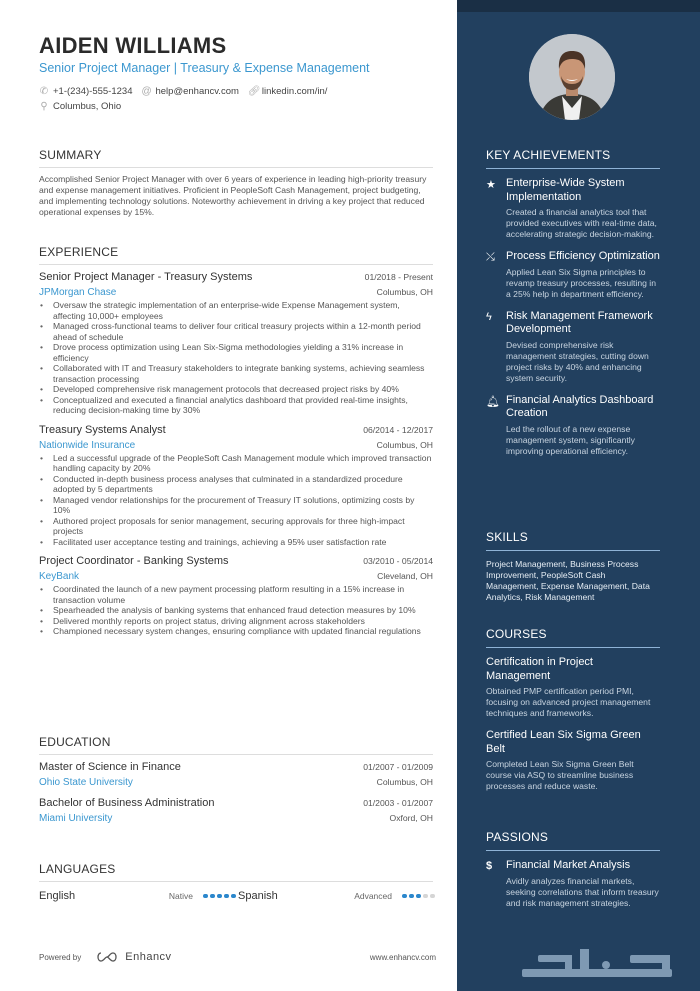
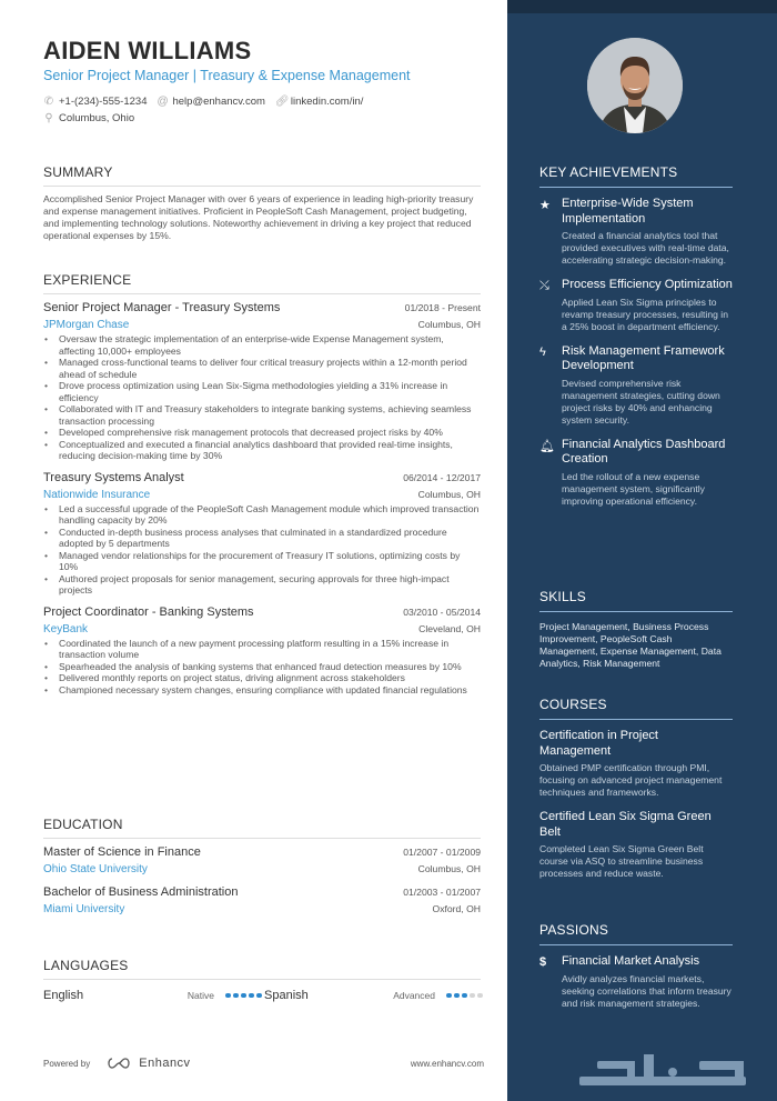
  AIDEN WILLIAMS
  Senior Project Manager | Treasury & Expense Management
  ✆
  +1-(234)-555-1234
  @
  help@enhancv.com
  🔗︎
  linkedin.com/in/
  ⚲
  Columbus, Ohio
  SUMMARY
  Accomplished Senior Project Manager with over 6 years of experience in leading high-priority treasury and expense management initiatives. Proficient in PeopleSoft Cash Management, project budgeting, and implementing technology solutions. Noteworthy achievement in driving a key project that reduced operational expenses by 15%.
  EXPERIENCE
  Senior Project Manager - Treasury Systems
  01/2018 - Present
  JPMorgan Chase
  Columbus, OH
  Oversaw the strategic implementation of an enterprise-wide Expense Management system, affecting 10,000+ employees
  Managed cross-functional teams to deliver four critical treasury projects within a 12-month period ahead of schedule
  Drove process optimization using Lean Six-Sigma methodologies yielding a 31% increase in efficiency
  Collaborated with IT and Treasury stakeholders to integrate banking systems, achieving seamless transaction processing
  Developed comprehensive risk management protocols that decreased project risks by 40%
  Conceptualized and executed a financial analytics dashboard that provided real-time insights, reducing decision-making time by 30%
  Treasury Systems Analyst
  06/2014 - 12/2017
  Nationwide Insurance
  Columbus, OH
  Led a successful upgrade of the PeopleSoft Cash Management module which improved transaction handling capacity by 20%
  Conducted in-depth business process analyses that culminated in a standardized procedure adopted by 5 departments
  Managed vendor relationships for the procurement of Treasury IT solutions, optimizing costs by 10%
  Authored project proposals for senior management, securing approvals for three high-impact projects
- Facilitated user acceptance testing and trainings, achieving a 95% user satisfaction rate
  Project Coordinator - Banking Systems
  03/2010 - 05/2014
  KeyBank
  Cleveland, OH
  Coordinated the launch of a new payment processing platform resulting in a 15% increase in transaction volume
  Spearheaded the analysis of banking systems that enhanced fraud detection measures by 10%
  Delivered monthly reports on project status, driving alignment across stakeholders
  Championed necessary system changes, ensuring compliance with updated financial regulations
  EDUCATION
  Master of Science in Finance
  01/2007 - 01/2009
  Ohio State University
  Columbus, OH
  Bachelor of Business Administration
  01/2003 - 01/2007
  Miami University
  Oxford, OH
  LANGUAGES
  English
  Native
  Spanish
  Advanced
  Powered by
  Enhancv
  www.enhancv.com
  KEY ACHIEVEMENTS
  ★
  Enterprise-Wide System Implementation
  Created a financial analytics tool that provided executives with real-time data, accelerating strategic decision-making.
  ⤯
  Process Efficiency Optimization
- Applied Lean Six Sigma principles to revamp treasury processes, resulting in a 25% help in department efficiency.
+ Applied Lean Six Sigma principles to revamp treasury processes, resulting in a 25% boost in department efficiency.
  ϟ
  Risk Management Framework Development
  Devised comprehensive risk management strategies, cutting down project risks by 40% and enhancing system security.
  🔔︎
  Financial Analytics Dashboard Creation
  Led the rollout of a new expense management system, significantly improving operational efficiency.
  SKILLS
  Project Management, Business Process Improvement, PeopleSoft Cash Management, Expense Management, Data Analytics, Risk Management
  COURSES
  Certification in Project Management
- Obtained PMP certification period PMI, focusing on advanced project management techniques and frameworks.
+ Obtained PMP certification through PMI, focusing on advanced project management techniques and frameworks.
  Certified Lean Six Sigma Green Belt
  Completed Lean Six Sigma Green Belt course via ASQ to streamline business processes and reduce waste.
  PASSIONS
  $
  Financial Market Analysis
  Avidly analyzes financial markets, seeking correlations that inform treasury and risk management strategies.
